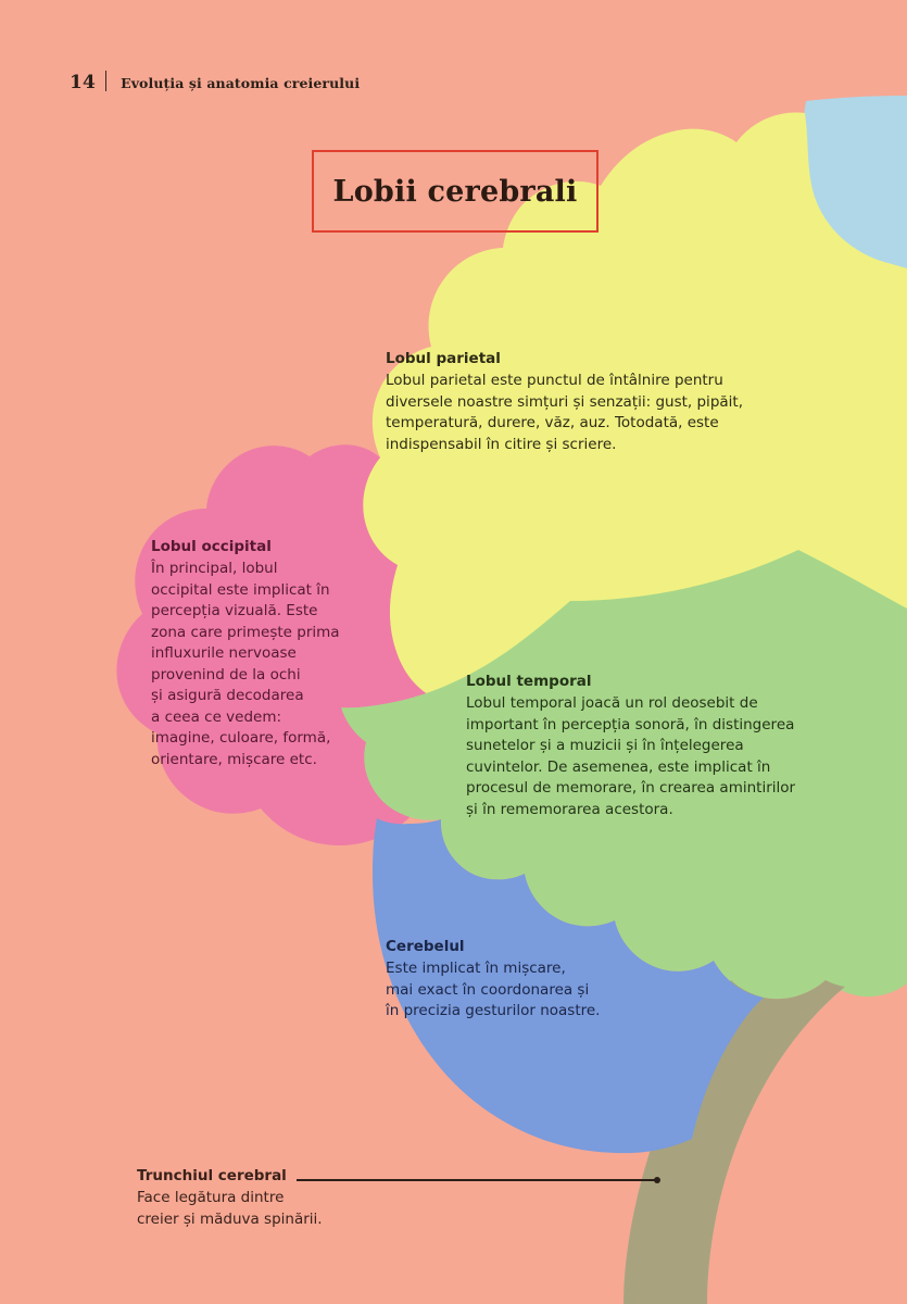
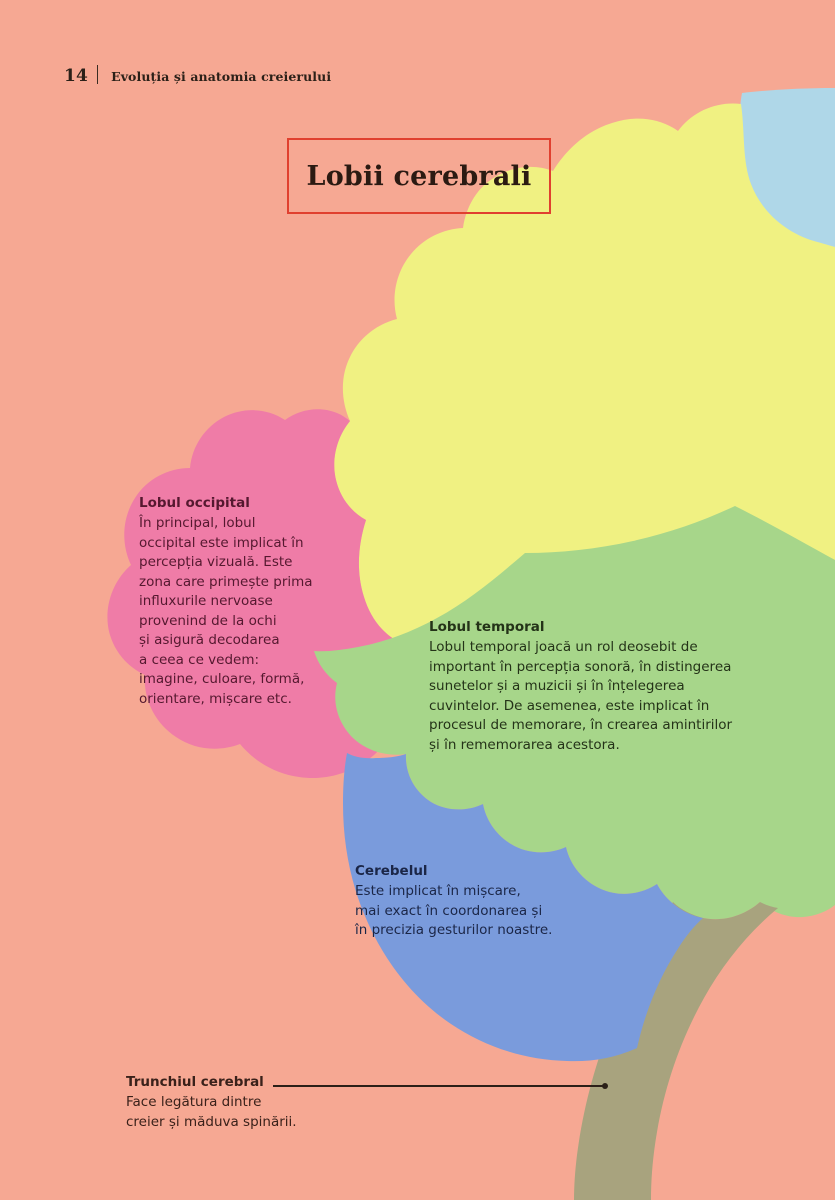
  14
  Evoluția și anatomia creierului
  Lobii cerebrali
- Lobul parietal
- Lobul parietal este punctul de întâlnire pentru
- diversele noastre simțuri și senzații: gust, pipăit,
- temperatură, durere, văz, auz. Totodată, este
- indispensabil în citire și scriere.
  Lobul occipital
  În principal, lobul
  occipital este implicat în
  percepția vizuală. Este
  zona care primește prima
  influxurile nervoase
  provenind de la ochi
  și asigură decodarea
  a ceea ce vedem:
  imagine, culoare, formă,
  orientare, mișcare etc.
  Lobul temporal
  Lobul temporal joacă un rol deosebit de
  important în percepția sonoră, în distingerea
  sunetelor și a muzicii și în înțelegerea
  cuvintelor. De asemenea, este implicat în
  procesul de memorare, în crearea amintirilor
  și în rememorarea acestora.
  Cerebelul
  Este implicat în mișcare,
  mai exact în coordonarea și
  în precizia gesturilor noastre.
  Trunchiul cerebral
  Face legătura dintre
  creier și măduva spinării.
